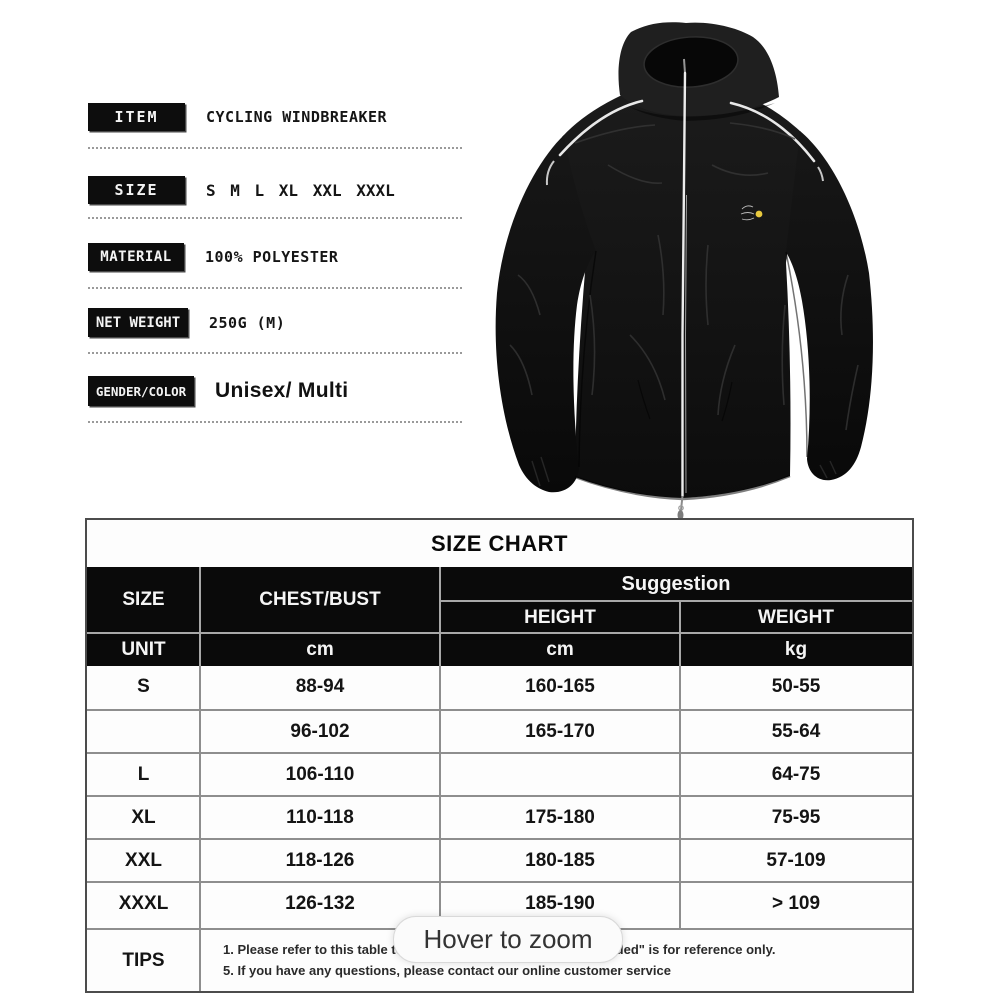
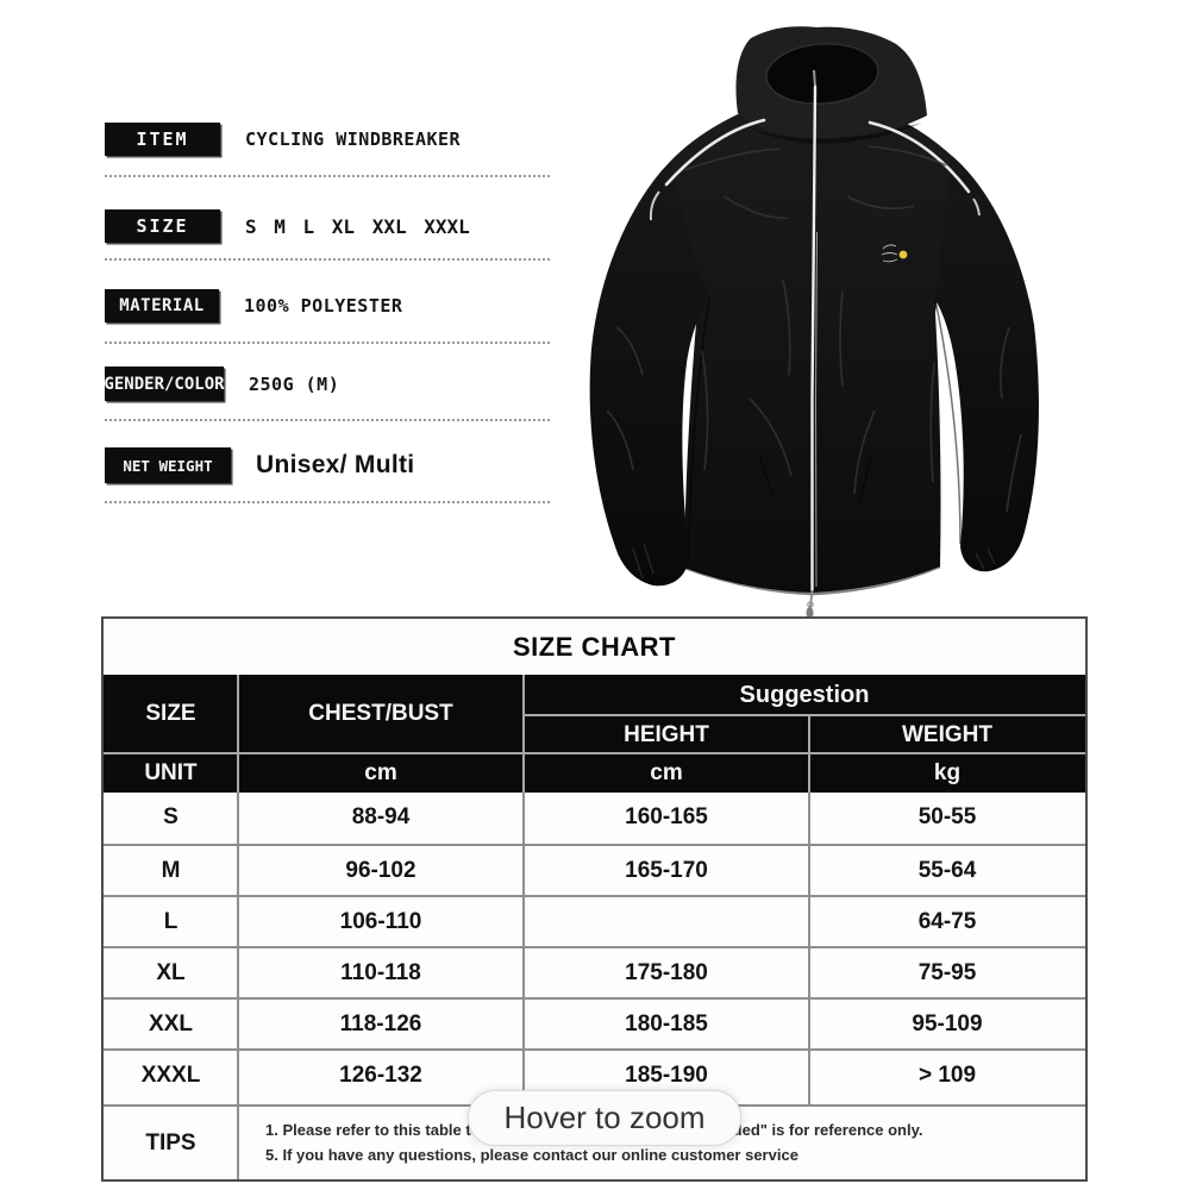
  ITEM
  CYCLING WINDBREAKER
  SIZE
  S M L XL XXL XXXL
  MATERIAL
  100% POLYESTER
- NET WEIGHT
+ GENDER/COLOR
  250G (M)
- GENDER/COLOR
+ NET WEIGHT
  Unisex/ Multi
  SIZE CHART
  SIZE
  CHEST/BUST
  Suggestion
  HEIGHT
  WEIGHT
  UNIT
  cm
  cm
  kg
  S
  88-94
  160-165
  50-55
+ M
  96-102
  165-170
  55-64
  L
  106-110
  64-75
  XL
  110-118
  175-180
  75-95
  XXL
  118-126
  180-185
- 57-109
+ 95-109
  XXXL
  126-132
  185-190
  > 109
  TIPS
  5. If you have any questions, please contact our online customer service
  Hover to zoom
